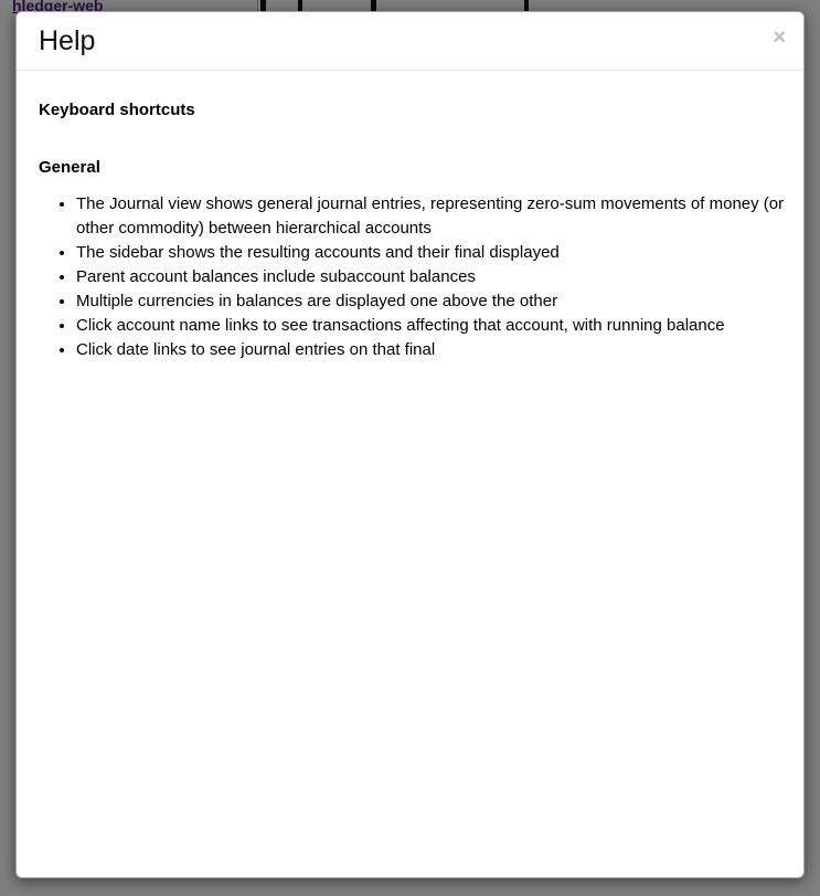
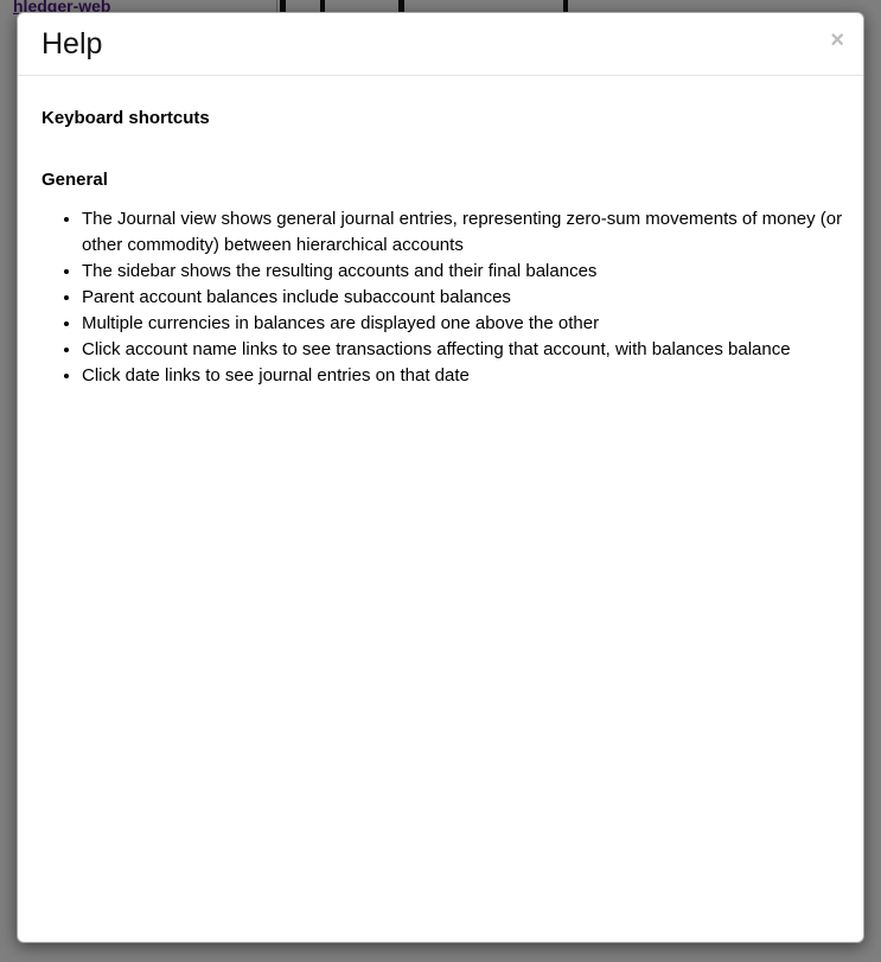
  hledger-web
  Help
  ×
  Keyboard shortcuts
  General
  The Journal view shows general journal entries, representing zero-sum movements of money (or other commodity) between hierarchical accounts
- The sidebar shows the resulting accounts and their final displayed
+ The sidebar shows the resulting accounts and their final balances
  Parent account balances include subaccount balances
  Multiple currencies in balances are displayed one above the other
- Click account name links to see transactions affecting that account, with running balance
+ Click account name links to see transactions affecting that account, with balances balance
- Click date links to see journal entries on that final
+ Click date links to see journal entries on that date
